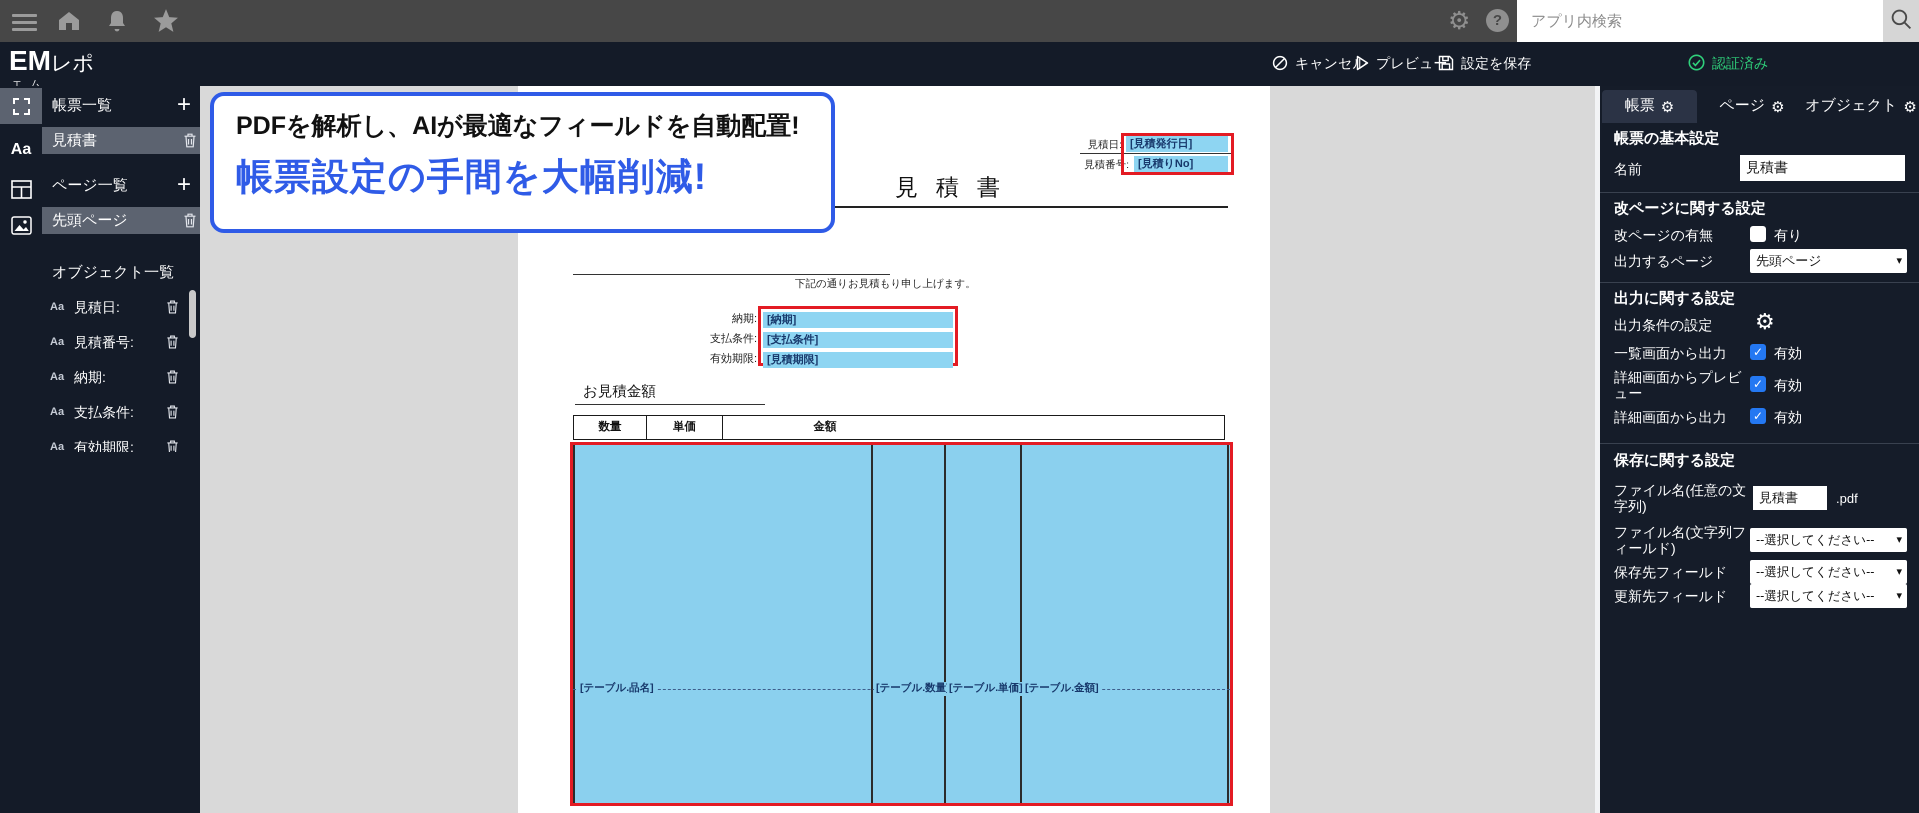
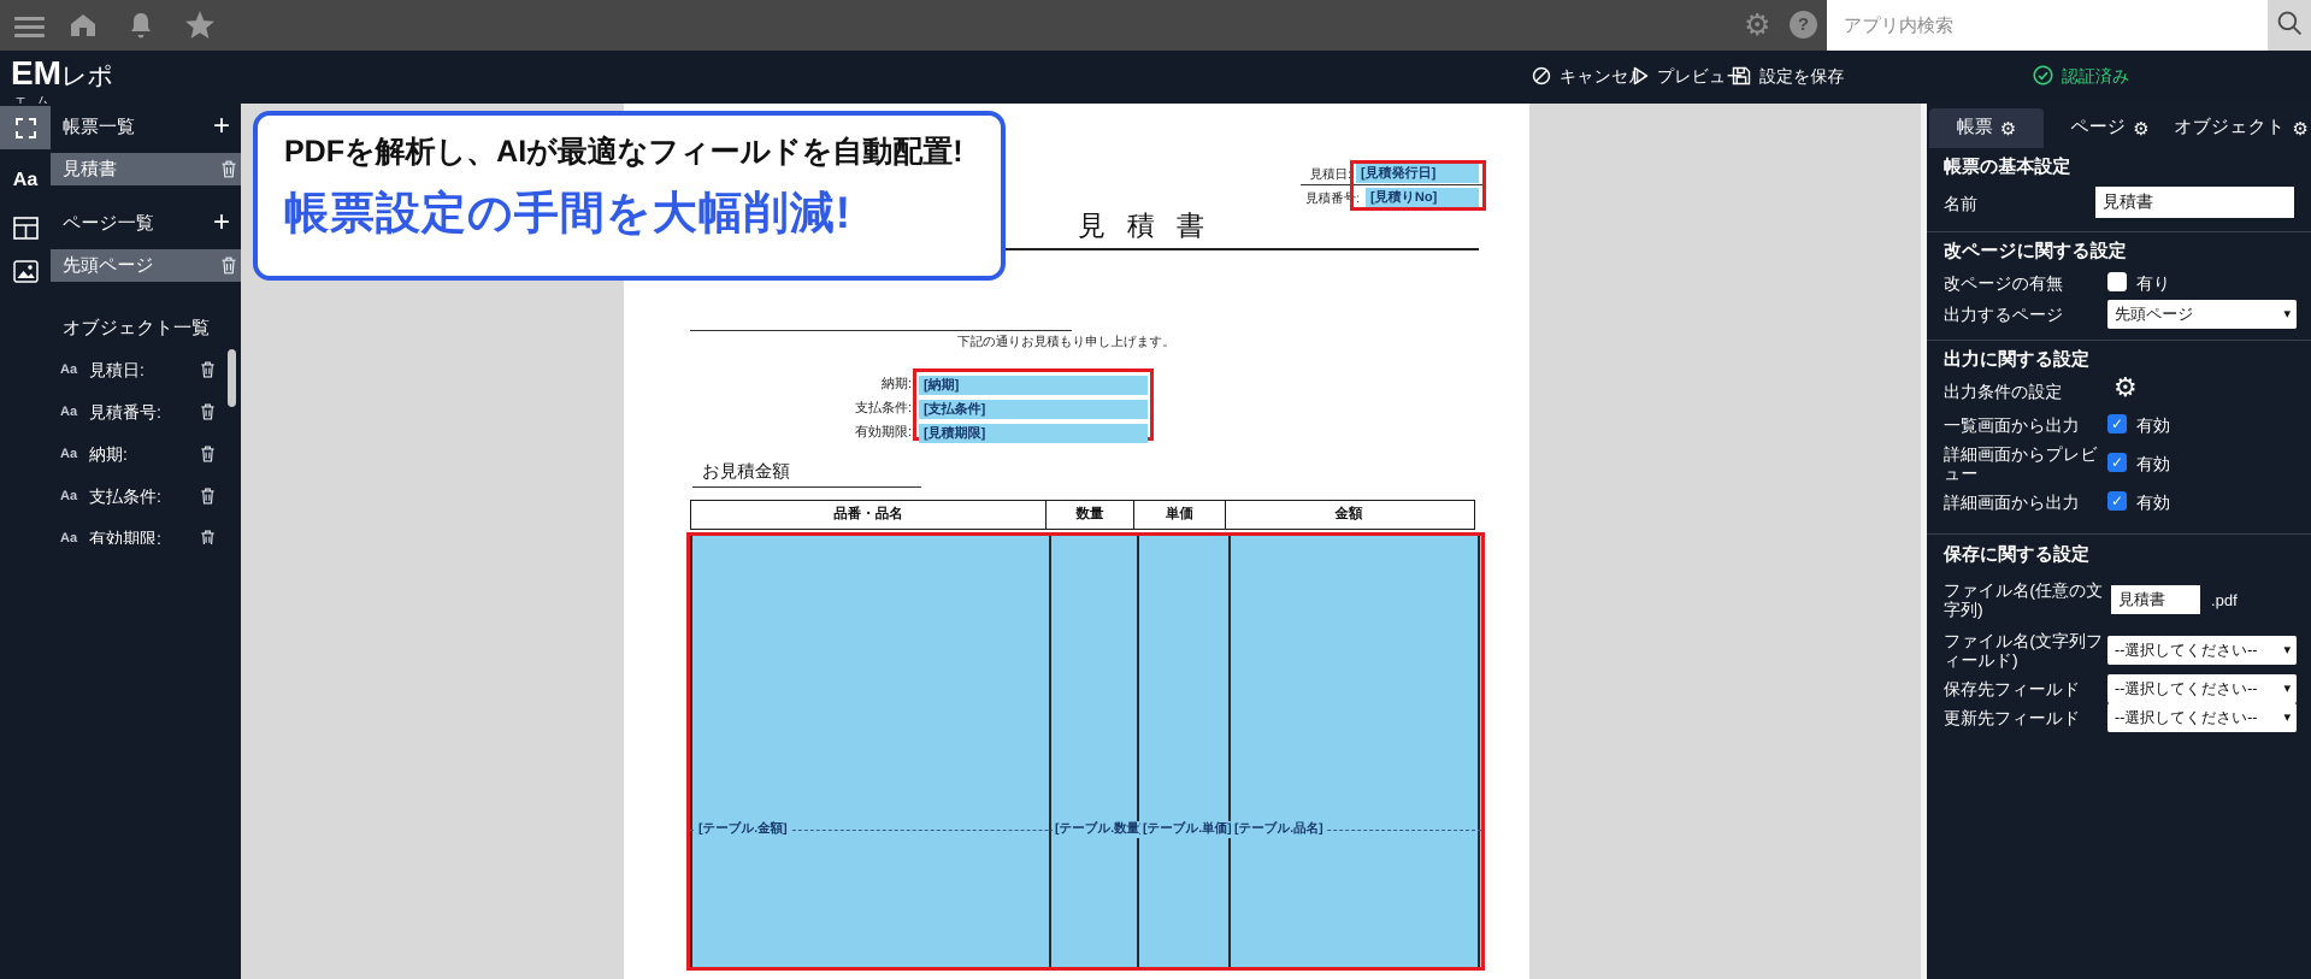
  ⚙
  ?
  アプリ内検索
  EMレポ
  エム
  キャンセル
  プレビュー
  設定を保存
  認証済み
  Aa
  帳票一覧
  +
  見積書
  ページ一覧
  +
  先頭ページ
  オブジェクト一覧
  Aa
  見積日:
  Aa
  見積番号:
  Aa
  納期:
  Aa
  支払条件:
  Aa
  有効期限:
  見積書
  見積日:
  見積番号:
  [見積発行日]
  [見積りNo]
  下記の通りお見積もり申し上げます。
  納期:
  支払条件:
  有効期限:
  [納期]
  [支払条件]
  [見積期限]
  お見積金額
+ 品番・品名
  数量
  単価
  金額
- [テーブル.品名]
+ [テーブル.金額]
  [テーブル.数量
  [テーブル.単価]
- [テーブル.金額]
+ [テーブル.品名]
  PDFを解析し、AIが最適なフィールドを自動配置!
  帳票設定の手間を大幅削減!
  帳票
  ⚙
  ページ
  ⚙
  オブジェクト
  ⚙
  帳票の基本設定
  名前
  見積書
  改ページに関する設定
  改ページの有無
  有り
  出力するページ
  先頭ページ
  ▾
  出力に関する設定
  出力条件の設定
  ⚙
  一覧画面から出力
  ✓
  有効
  詳細画面からプレビュー
  ✓
  有効
  詳細画面から出力
  ✓
  有効
  保存に関する設定
  ファイル名(任意の文字列)
  見積書
  .pdf
  ファイル名(文字列フィールド)
  --選択してください--
  ▾
  保存先フィールド
  --選択してください--
  ▾
  更新先フィールド
  --選択してください--
  ▾
